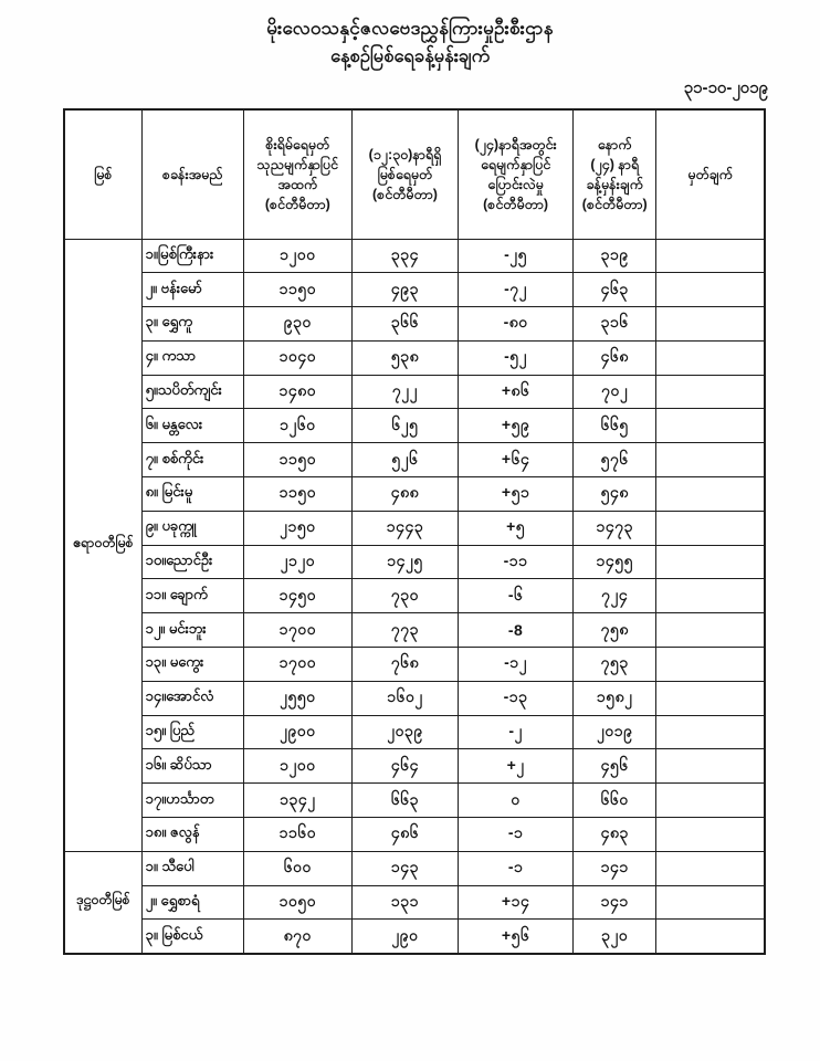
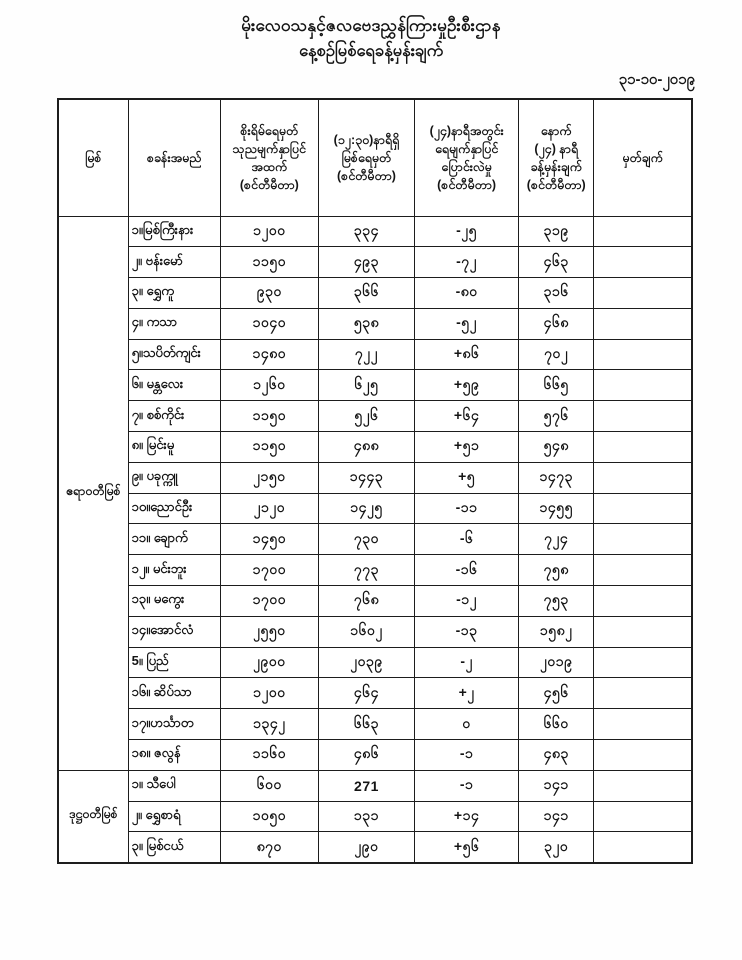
  မိုးလေဝသနှင့်ဇလဗေဒညွှန်ကြားမှုဦးစီးဌာန
  နေ့စဉ်မြစ်ရေခန့်မှန်းချက်
  ၃၁-၁၀-၂၀၁၉
  မြစ်	စခန်းအမည်	စိုးရိမ်ရေမှတ် သုညမျက်နှာပြင် အထက် (စင်တီမီတာ)	(၁၂:၃၀)နာရီရှိ မြစ်ရေမှတ် (စင်တီမီတာ)	(၂၄)နာရီအတွင်း ရေမျက်နှာပြင် ပြောင်းလဲမှု (စင်တီမီတာ)	နောက် (၂၄) နာရီ ခန့်မှန်းချက် (စင်တီမီတာ)	မှတ်ချက်
  ဧရာဝတီမြစ်	၁။မြစ်ကြီးနား	၁၂၀၀	၃၃၄	-၂၅	၃၁၉
  ၂။ ဗန်းမော်	၁၁၅၀	၄၉၃	-၇၂	၄၆၃
  ၃။ ရွှေကူ	၉၃၀	၃၆၆	-၈၀	၃၁၆
  ၄။ ကသာ	၁၀၄၀	၅၃၈	-၅၂	၄၆၈
  ၅။သပိတ်ကျင်း	၁၄၈၀	၇၂၂	+၈၆	၇၀၂
  ၆။ မန္တလေး	၁၂၆၀	၆၂၅	+၅၉	၆၆၅
  ၇။ စစ်ကိုင်း	၁၁၅၀	၅၂၆	+၆၄	၅၇၆
  ၈။ မြင်းမူ	၁၁၅၀	၄၈၈	+၅၁	၅၄၈
  ၉။ ပခုက္ကူ	၂၁၅၀	၁၄၄၃	+၅	၁၄၇၃
  ၁၀။ညောင်ဦး	၂၁၂၀	၁၄၂၅	-၁၁	၁၄၅၅
  ၁၁။ ချောက်	၁၄၅၀	၇၃၀	-၆	၇၂၄
- ၁၂။ မင်းဘူး	၁၇၀၀	၇၇၃	-8	၇၅၈
+ ၁၂။ မင်းဘူး	၁၇၀၀	၇၇၃	-၁၆	၇၅၈
  ၁၃။ မကွေး	၁၇၀၀	၇၆၈	-၁၂	၇၅၃
  ၁၄။အောင်လံ	၂၅၅၀	၁၆၀၂	-၁၃	၁၅၈၂
- ၁၅။ ပြည်	၂၉၀၀	၂၀၃၉	-၂	၂၀၁၉
+ 5။ ပြည်	၂၉၀၀	၂၀၃၉	-၂	၂၀၁၉
  ၁၆။ ဆိပ်သာ	၁၂၀၀	၄၆၄	+၂	၄၅၆
  ၁၇။ဟင်္သာတ	၁၃၄၂	၆၆၃	၀	၆၆၀
  ၁၈။ ဇလွန်	၁၁၆၀	၄၈၆	-၁	၄၈၃
- ဒုဋ္ဌဝတီမြစ်	၁။ သီပေါ	၆၀၀	၁၄၃	-၁	၁၄၁
+ ဒုဋ္ဌဝတီမြစ်	၁။ သီပေါ	၆၀၀	271	-၁	၁၄၁
  ၂။ ရွှေစာရံ	၁၀၅၀	၁၃၁	+၁၄	၁၄၁
  ၃။ မြစ်ငယ်	၈၇၀	၂၉၀	+၅၆	၃၂၀
